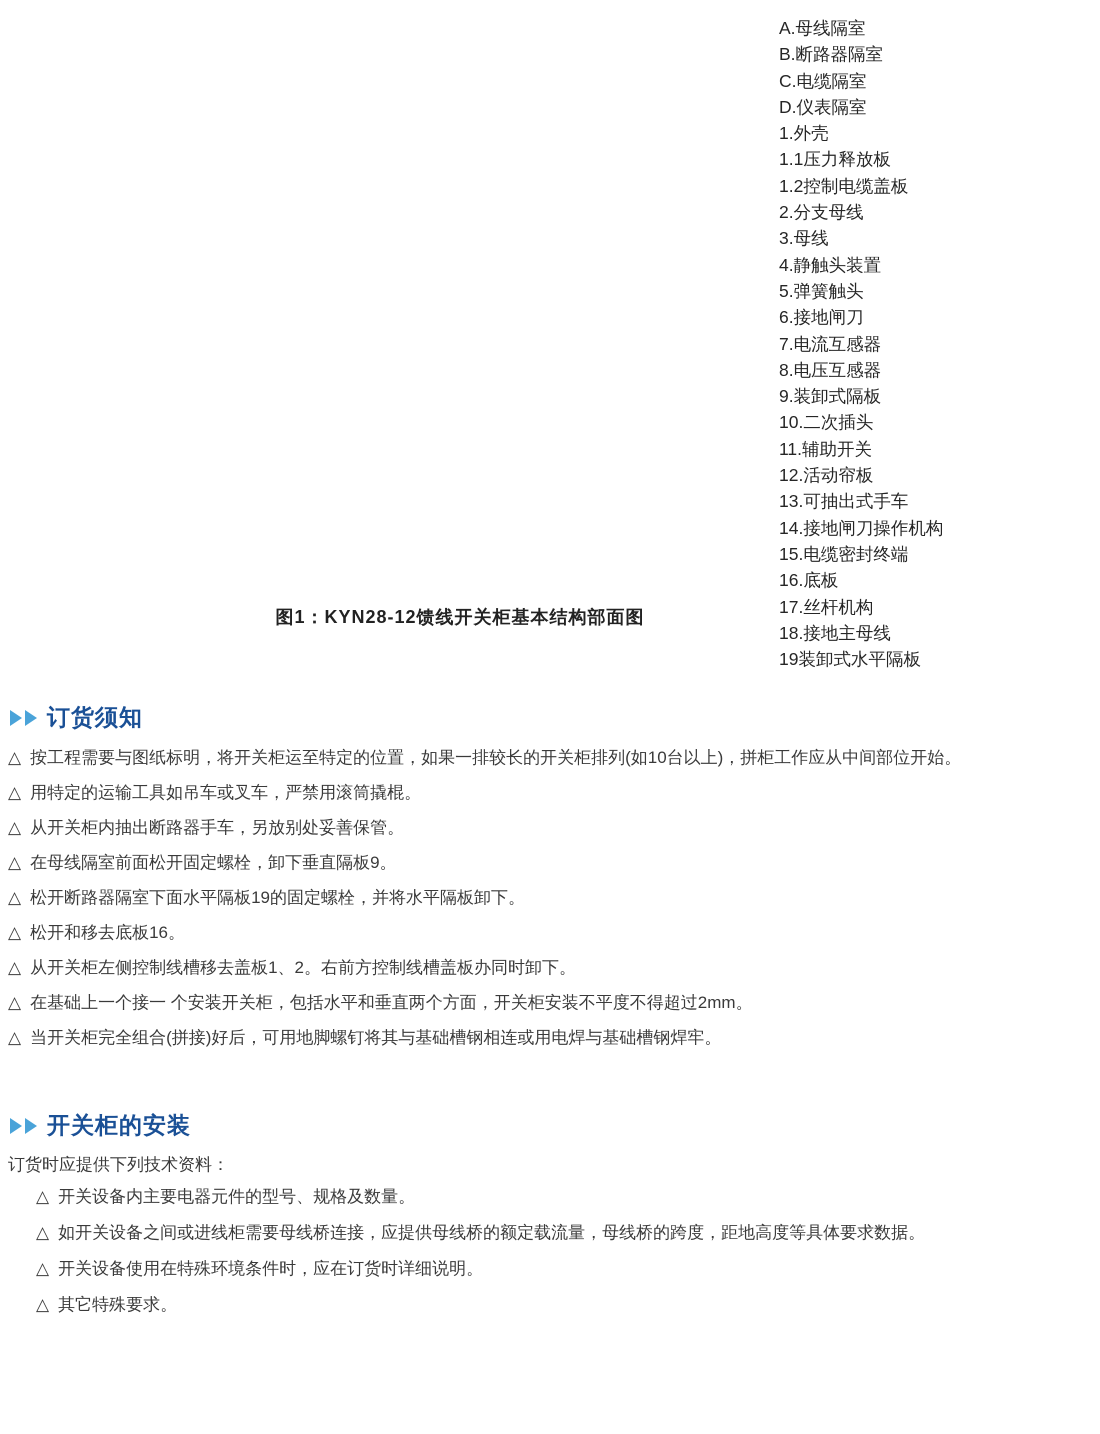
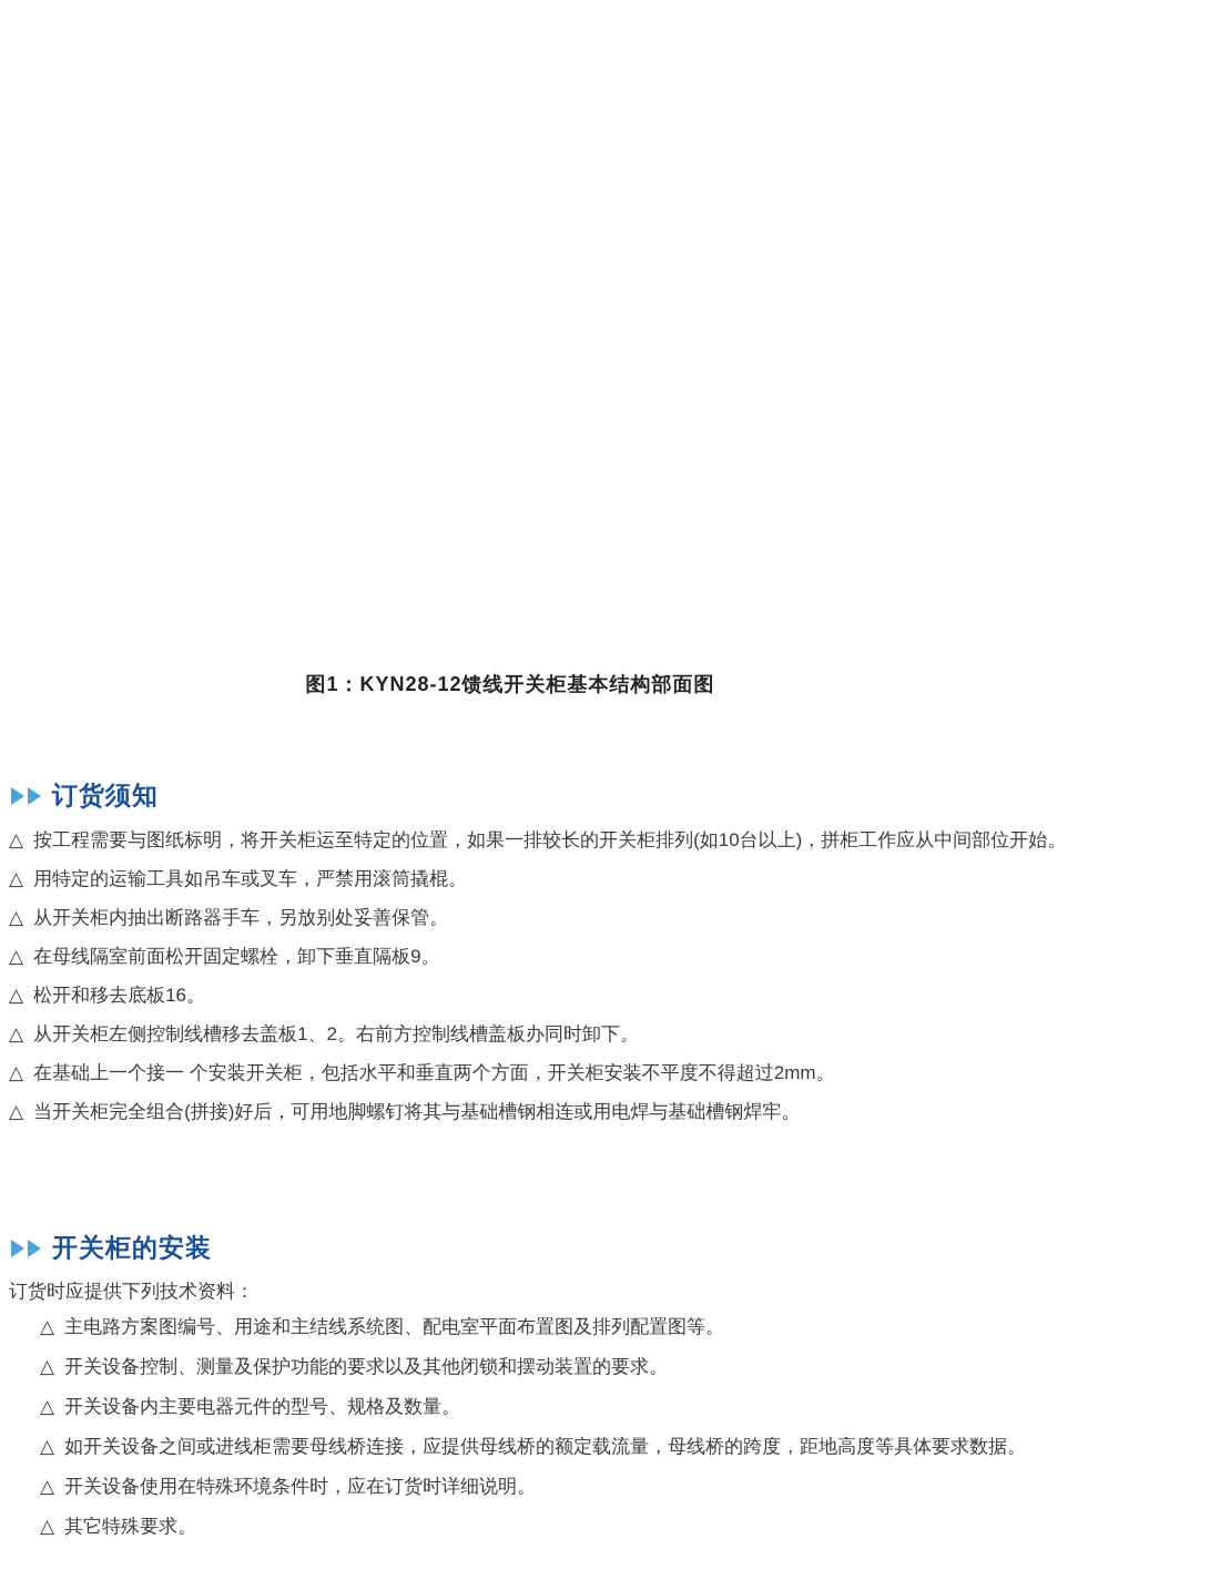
- A.母线隔室
- B.断路器隔室
- C.电缆隔室
- D.仪表隔室
- 1.外壳
- 1.1压力释放板
- 1.2控制电缆盖板
- 2.分支母线
- 3.母线
- 4.静触头装置
- 5.弹簧触头
- 6.接地闸刀
- 7.电流互感器
- 8.电压互感器
- 9.装卸式隔板
- 10.二次插头
- 11.辅助开关
- 12.活动帘板
- 13.可抽出式手车
- 14.接地闸刀操作机构
- 15.电缆密封终端
- 16.底板
- 17.丝杆机构
- 18.接地主母线
- 19装卸式水平隔板
  图1：KYN28-12馈线开关柜基本结构部面图
  订货须知
  △ 按工程需要与图纸标明，将开关柜运至特定的位置，如果一排较长的开关柜排列(如10台以上)，拼柜工作应从中间部位开始。
  △ 用特定的运输工具如吊车或叉车，严禁用滚筒撬棍。
  △ 从开关柜内抽出断路器手车，另放别处妥善保管。
  △ 在母线隔室前面松开固定螺栓，卸下垂直隔板9。
- △ 松开断路器隔室下面水平隔板19的固定螺栓，并将水平隔板卸下。
  △ 松开和移去底板16。
  △ 从开关柜左侧控制线槽移去盖板1、2。右前方控制线槽盖板办同时卸下。
  △ 在基础上一个接一 个安装开关柜，包括水平和垂直两个方面，开关柜安装不平度不得超过2mm。
  △ 当开关柜完全组合(拼接)好后，可用地脚螺钉将其与基础槽钢相连或用电焊与基础槽钢焊牢。
  开关柜的安装
  订货时应提供下列技术资料：
+ △ 主电路方案图编号、用途和主结线系统图、配电室平面布置图及排列配置图等。
+ △ 开关设备控制、测量及保护功能的要求以及其他闭锁和摆动装置的要求。
  △ 开关设备内主要电器元件的型号、规格及数量。
  △ 如开关设备之间或进线柜需要母线桥连接，应提供母线桥的额定载流量，母线桥的跨度，距地高度等具体要求数据。
  △ 开关设备使用在特殊环境条件时，应在订货时详细说明。
  △ 其它特殊要求。
